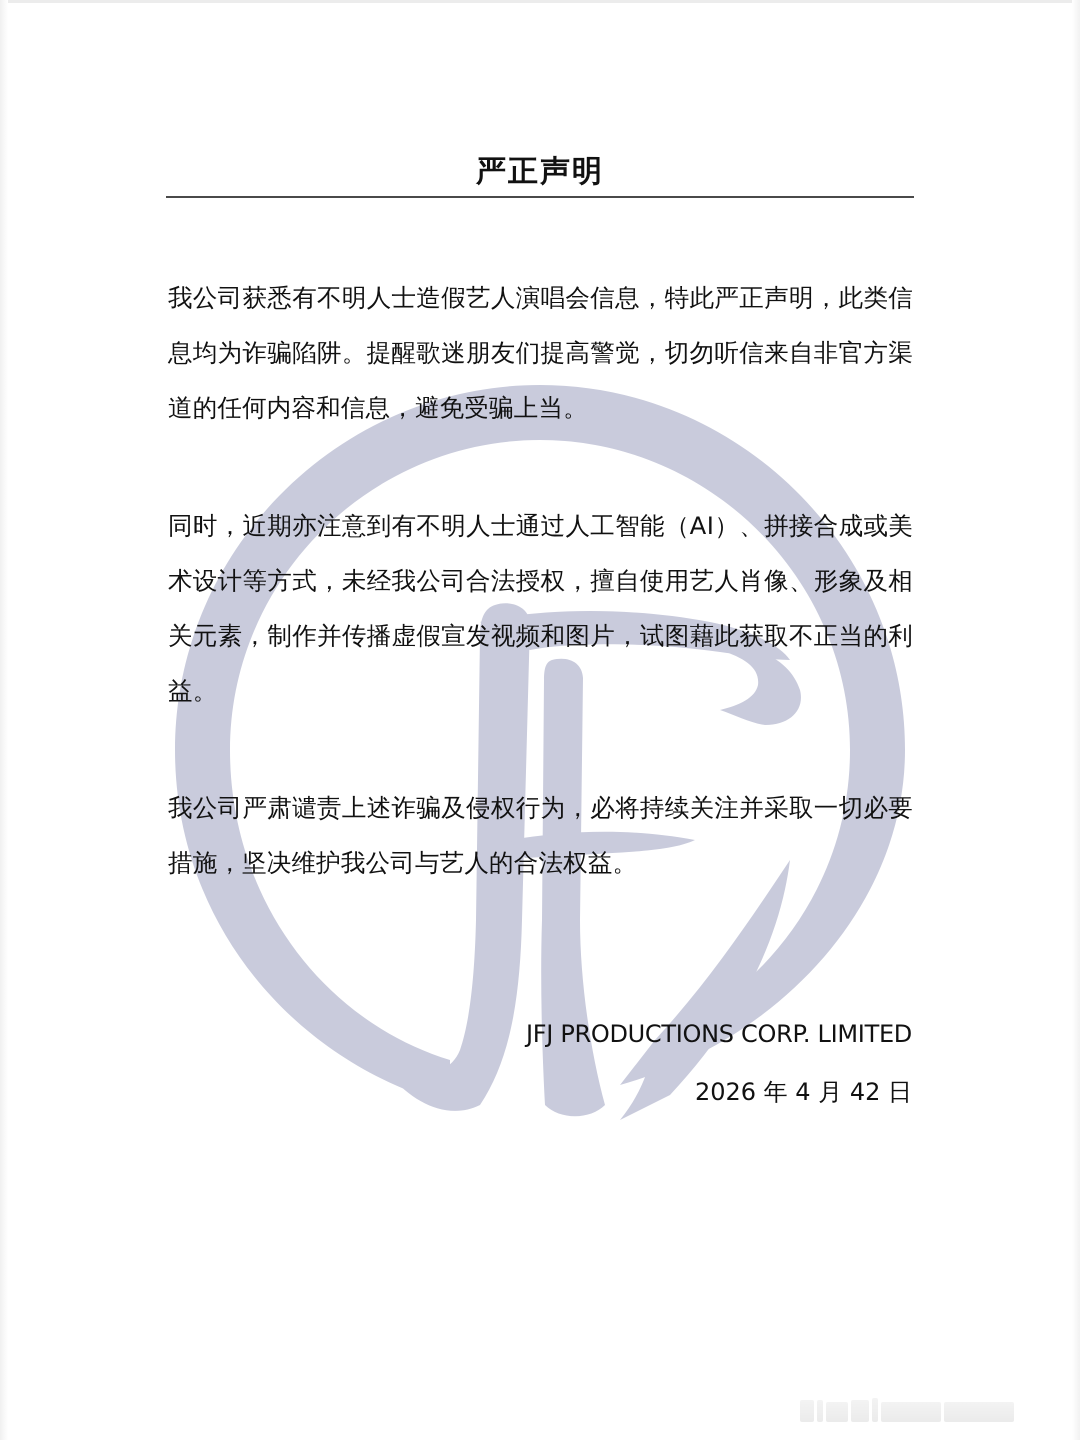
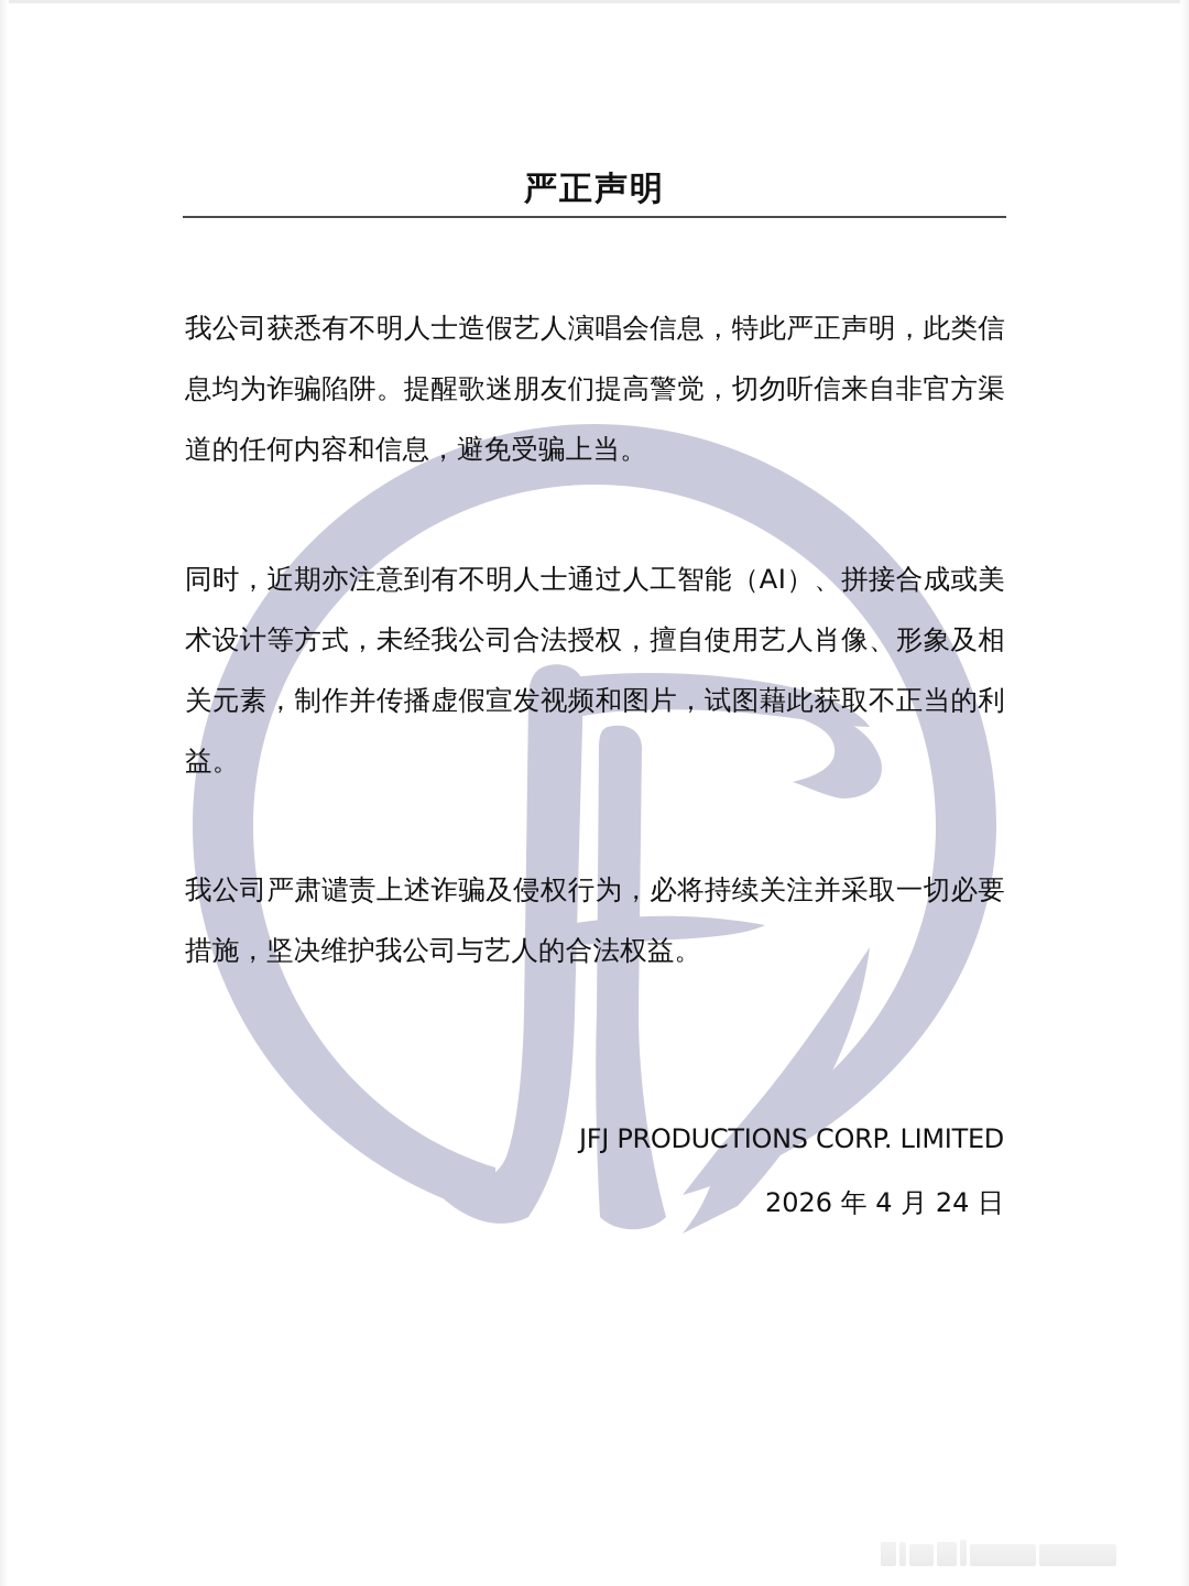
  严正声明
  我公司获悉有不明人士造假艺人演唱会信息，特此严正声明，此类信息均为诈骗陷阱。提醒歌迷朋友们提高警觉，切勿听信来自非官方渠道的任何内容和信息，避免受骗上当。
  同时，近期亦注意到有不明人士通过人工智能（AI）、拼接合成或美术设计等方式，未经我公司合法授权，擅自使用艺人肖像、形象及相关元素，制作并传播虚假宣发视频和图片，试图藉此获取不正当的利益。
  我公司严肃谴责上述诈骗及侵权行为，必将持续关注并采取一切必要措施，坚决维护我公司与艺人的合法权益。
  JFJ PRODUCTIONS CORP. LIMITED
- 2026 年 4 月 42 日
+ 2026 年 4 月 24 日
